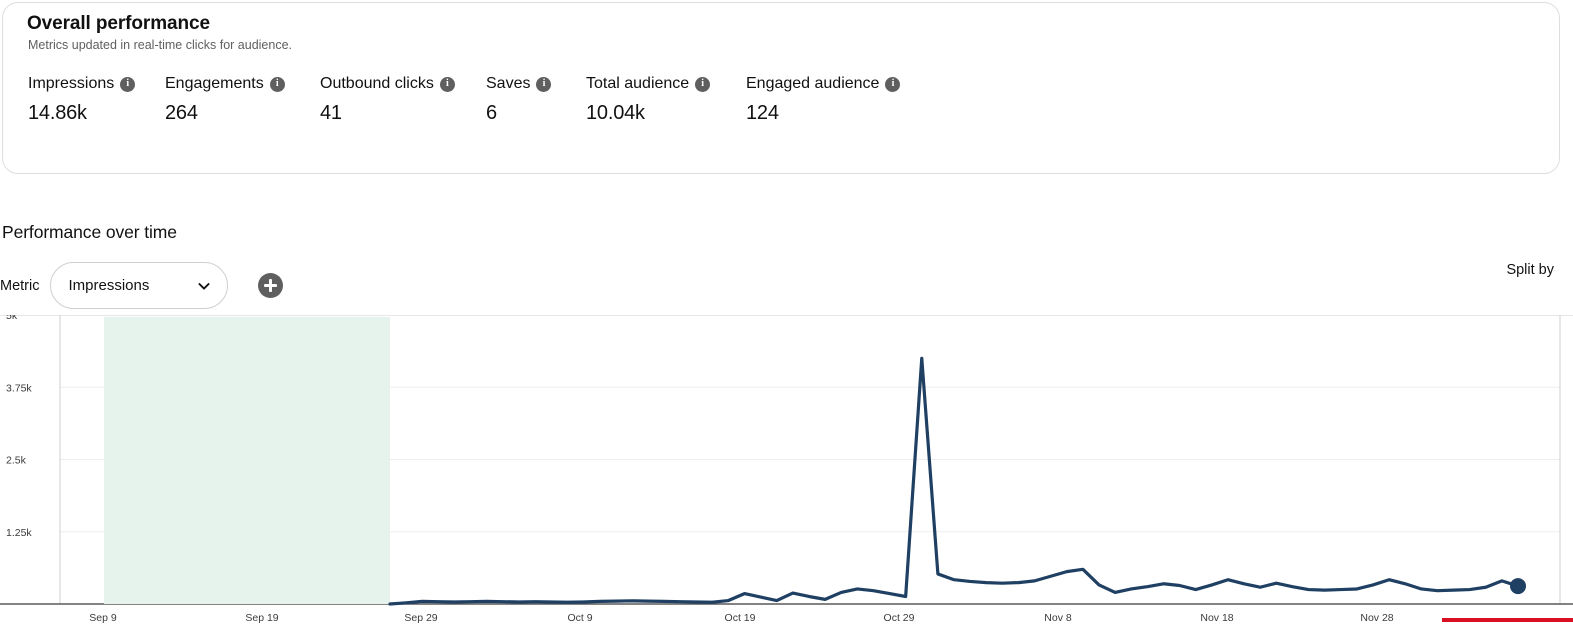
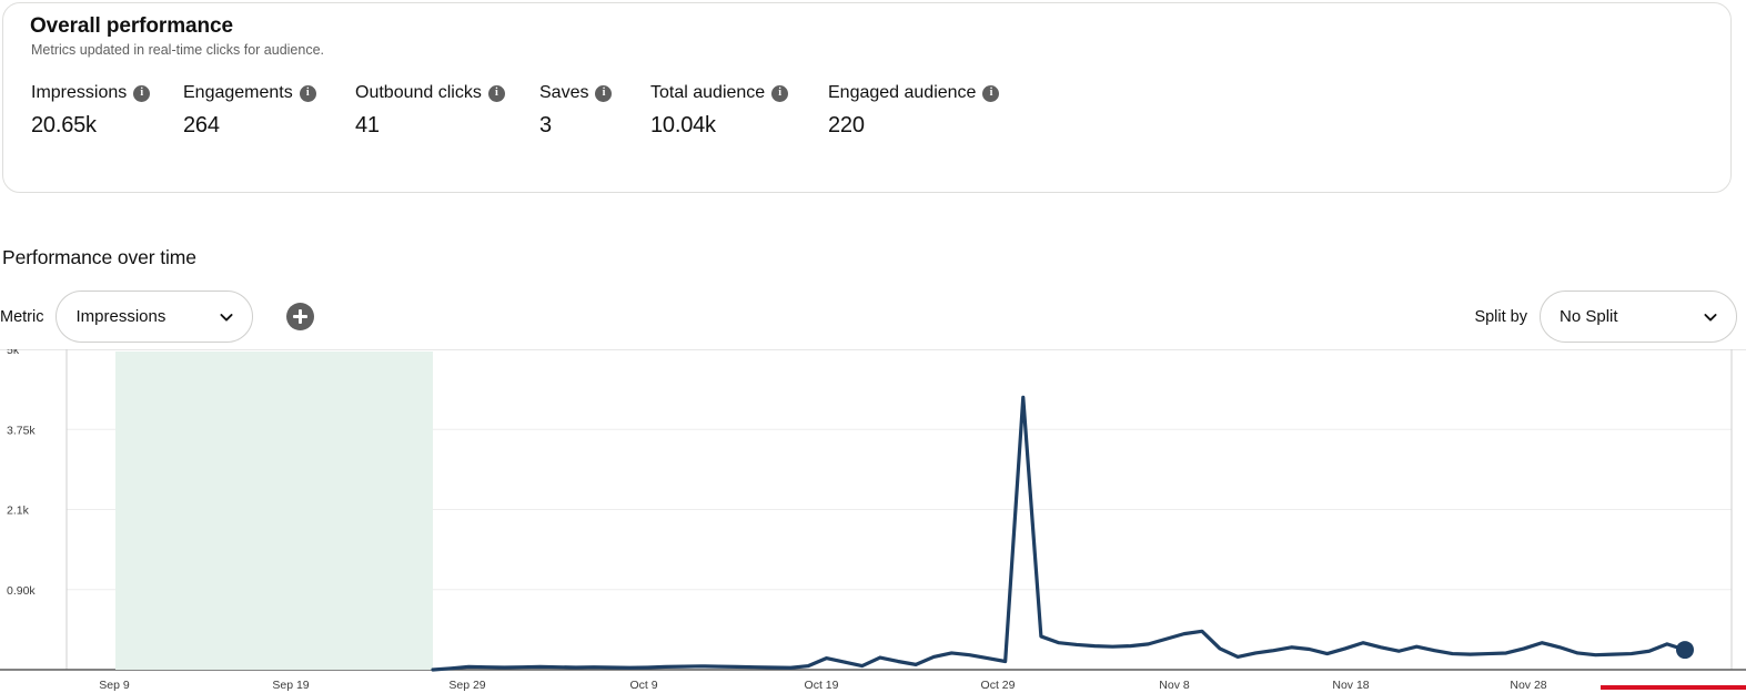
  Overall performance
  Metrics updated in real-time clicks for audience.
  Impressions
  i
- 14.86k
+ 20.65k
  Engagements
  i
  264
  Outbound clicks
  i
  41
  Saves
  i
- 6
+ 3
  Total audience
  i
  10.04k
  Engaged audience
  i
- 124
+ 220
  Performance over time
  Metric
  Impressions
  Split by
+ No Split
- 1.25k
+ 0.90k
- 2.5k
+ 2.1k
  3.75k
  5k
  Sep 9
  Sep 19
  Sep 29
  Oct 9
  Oct 19
  Oct 29
  Nov 8
  Nov 18
  Nov 28
